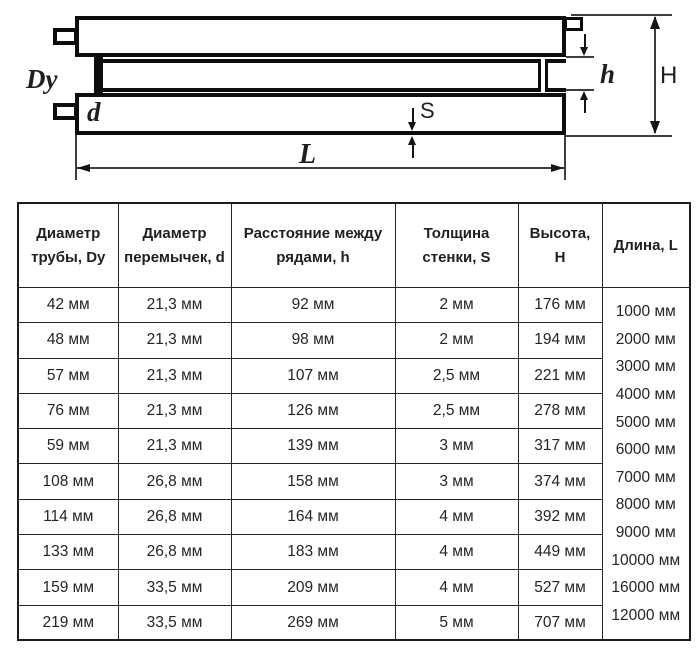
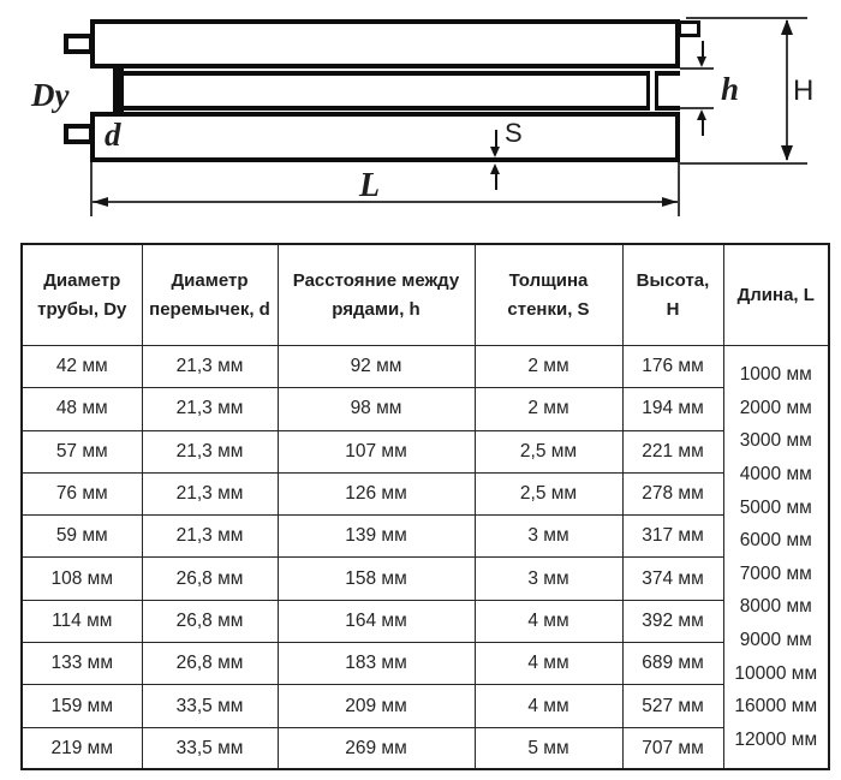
  h
  H
  S
  L
  Dy
  d
  Диаметр трубы, Dy	Диаметр перемычек, d	Расстояние между рядами, h	Толщина стенки, S	Высота, H	Длина, L
  42 мм	21,3 мм	92 мм	2 мм	176 мм	1000 мм 2000 мм 3000 мм 4000 мм 5000 мм 6000 мм 7000 мм 8000 мм 9000 мм 10000 мм 16000 мм 12000 мм
  48 мм	21,3 мм	98 мм	2 мм	194 мм
  57 мм	21,3 мм	107 мм	2,5 мм	221 мм
  76 мм	21,3 мм	126 мм	2,5 мм	278 мм
  59 мм	21,3 мм	139 мм	3 мм	317 мм
  108 мм	26,8 мм	158 мм	3 мм	374 мм
  114 мм	26,8 мм	164 мм	4 мм	392 мм
- 133 мм	26,8 мм	183 мм	4 мм	449 мм
+ 133 мм	26,8 мм	183 мм	4 мм	689 мм
  159 мм	33,5 мм	209 мм	4 мм	527 мм
  219 мм	33,5 мм	269 мм	5 мм	707 мм
